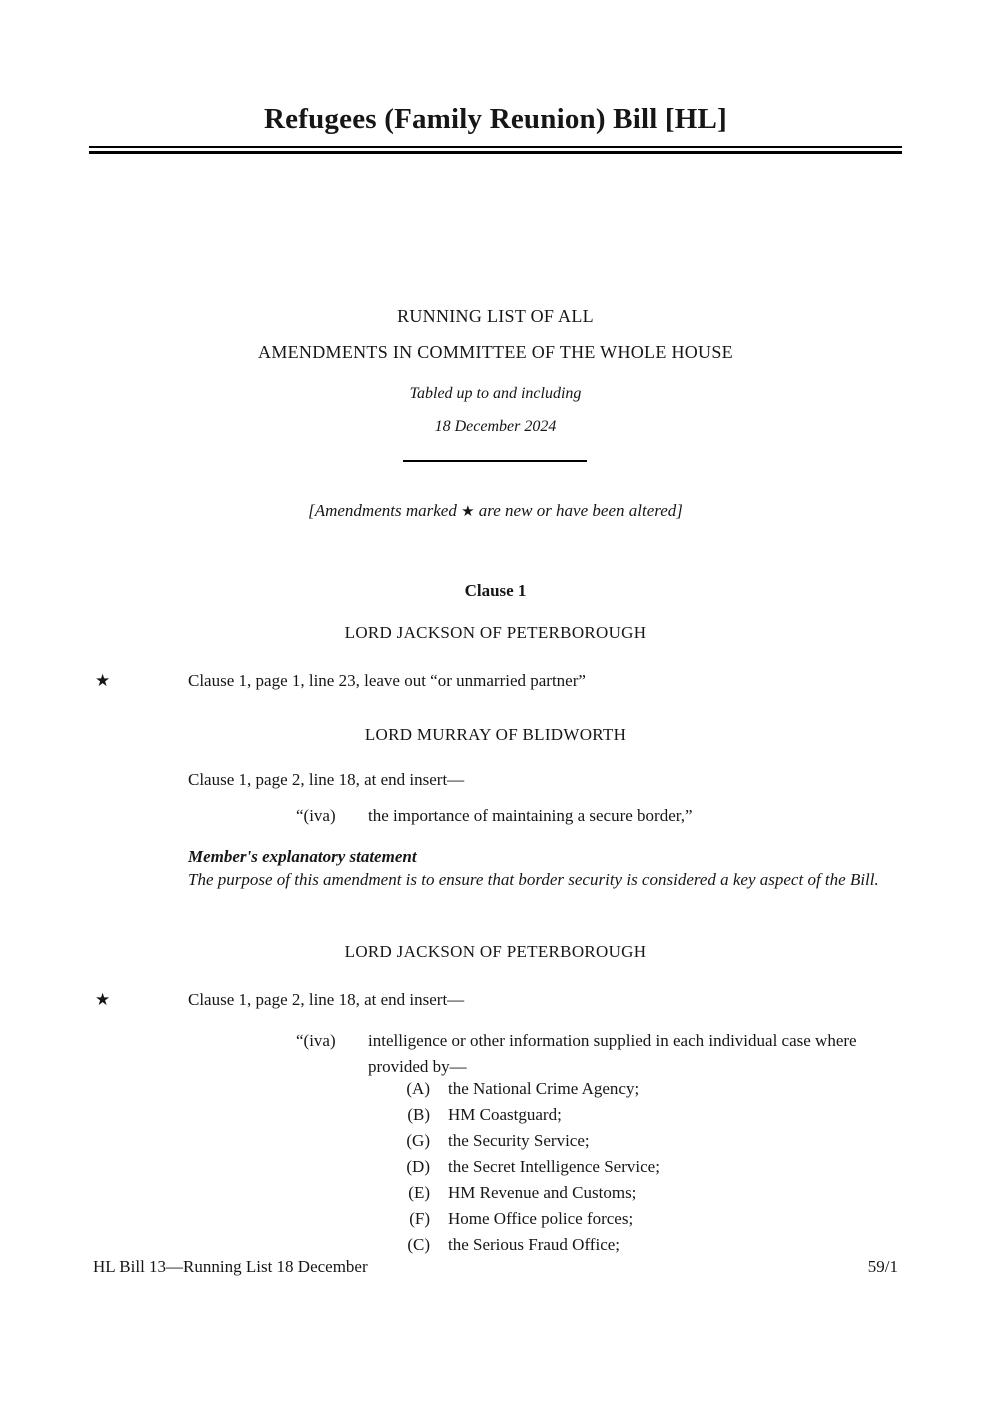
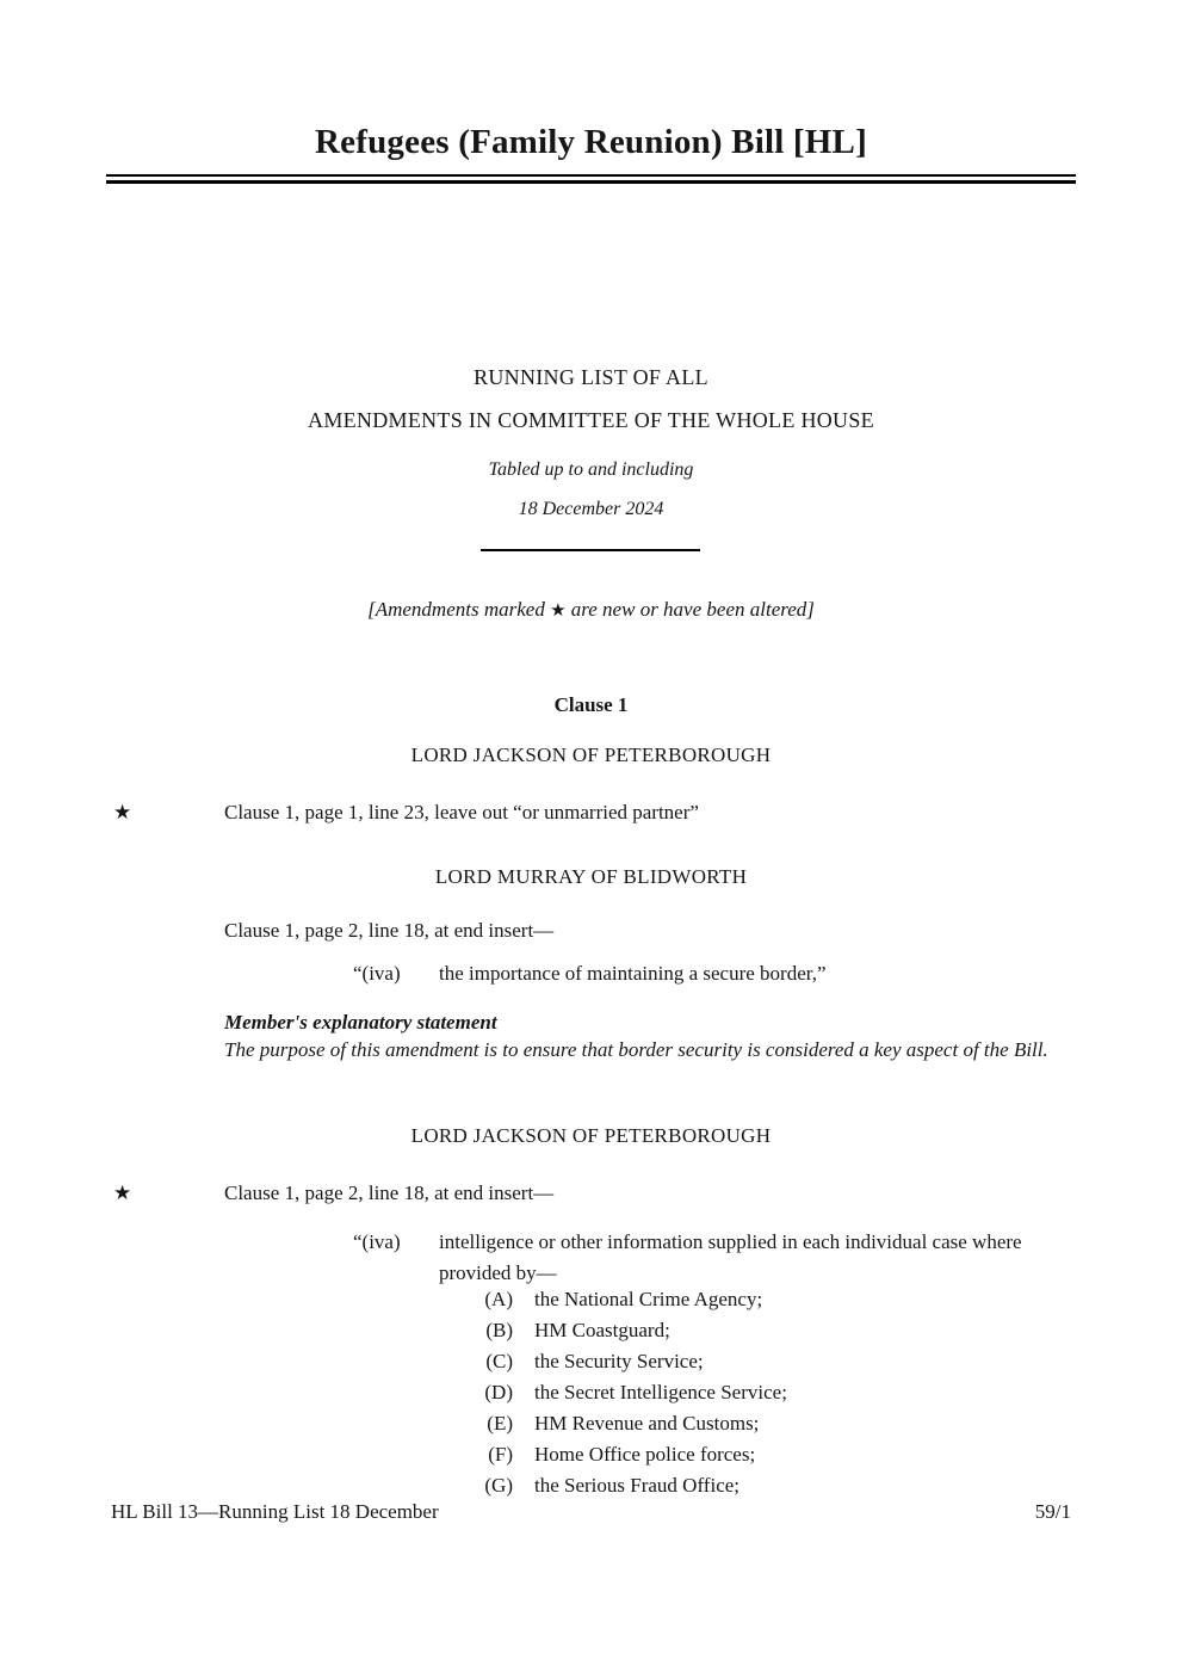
  Refugees (Family Reunion) Bill [HL]
  RUNNING LIST OF ALL
  AMENDMENTS IN COMMITTEE OF THE WHOLE HOUSE
  Tabled up to and including
  18 December 2024
  [Amendments marked ★ are new or have been altered]
  Clause 1
  LORD JACKSON OF PETERBOROUGH
  ★
  Clause 1, page 1, line 23, leave out “or unmarried partner”
  LORD MURRAY OF BLIDWORTH
  Clause 1, page 2, line 18, at end insert—
  “(iva)
  the importance of maintaining a secure border,”
  Member's explanatory statement
  The purpose of this amendment is to ensure that border security is considered a key aspect of the Bill.
  LORD JACKSON OF PETERBOROUGH
  ★
  Clause 1, page 2, line 18, at end insert—
  “(iva)
  intelligence or other information supplied in each individual case where provided by—
  (A) the National Crime Agency;
  (B) HM Coastguard;
- (G) the Security Service;
+ (C) the Security Service;
  (D) the Secret Intelligence Service;
  (E) HM Revenue and Customs;
  (F) Home Office police forces;
- (C) the Serious Fraud Office;
+ (G) the Serious Fraud Office;
  HL Bill 13—Running List 18 December
  59/1
